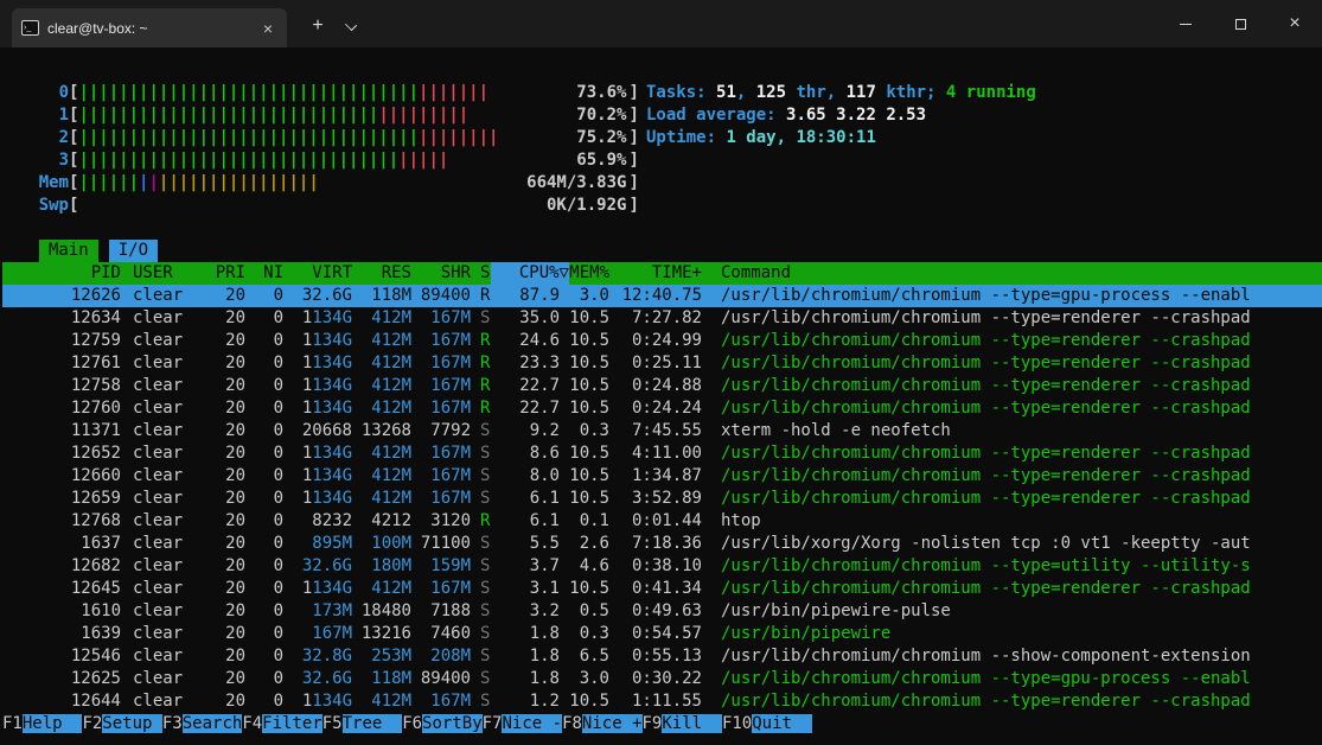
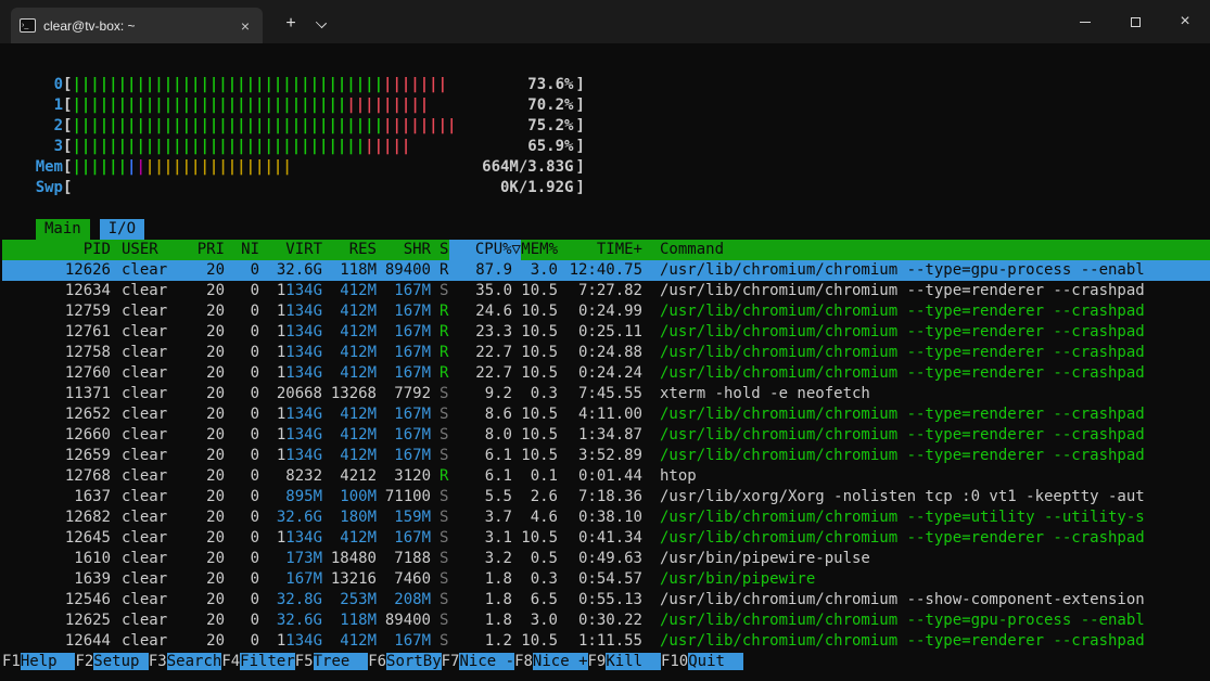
  clear@tv-box: ~
  ×
  +
  ×
  0[|||||||||||||||||||||||||||||||||||||||||
  73.6%
  ]
  1[|||||||||||||||||||||||||||||||||||||||
  70.2%
  ]
  2[||||||||||||||||||||||||||||||||||||||||||
  75.2%
  ]
  3[|||||||||||||||||||||||||||||||||||||
  65.9%
  ]
  Mem[||||||||||||||||||||||||
  664M/3.83G
  ]
  Swp[
  0K/1.92G
  ]
- Tasks: 51, 125 thr, 117 kthr; 4 running
- Load average: 3.65 3.22 2.53
- Uptime: 1 day, 18:30:11
  Main I/O
  PID
  USER
  PRI
  NI
  VIRT
  RES
  SHR
  S
  CPU%▽
  MEM%
  TIME+
  Command
  12626
  clear
  20
  0
  32.6G
  118M
  89400
  R
  87.9
  3.0
  12:40.75
  /usr/lib/chromium/chromium --type=gpu-process --enabl
  12634
  clear
  20
  0
  1134G
  412M
  167M
  S
  35.0
  10.5
  7:27.82
  /usr/lib/chromium/chromium --type=renderer --crashpad
  12759
  clear
  20
  0
  1134G
  412M
  167M
  R
  24.6
  10.5
  0:24.99
  /usr/lib/chromium/chromium --type=renderer --crashpad
  12761
  clear
  20
  0
  1134G
  412M
  167M
  R
  23.3
  10.5
  0:25.11
  /usr/lib/chromium/chromium --type=renderer --crashpad
  12758
  clear
  20
  0
  1134G
  412M
  167M
  R
  22.7
  10.5
  0:24.88
  /usr/lib/chromium/chromium --type=renderer --crashpad
  12760
  clear
  20
  0
  1134G
  412M
  167M
  R
  22.7
  10.5
  0:24.24
  /usr/lib/chromium/chromium --type=renderer --crashpad
  11371
  clear
  20
  0
  20668
  13268
  7792
  S
  9.2
  0.3
  7:45.55
  xterm -hold -e neofetch
  12652
  clear
  20
  0
  1134G
  412M
  167M
  S
  8.6
  10.5
  4:11.00
  /usr/lib/chromium/chromium --type=renderer --crashpad
  12660
  clear
  20
  0
  1134G
  412M
  167M
  S
  8.0
  10.5
  1:34.87
  /usr/lib/chromium/chromium --type=renderer --crashpad
  12659
  clear
  20
  0
  1134G
  412M
  167M
  S
  6.1
  10.5
  3:52.89
  /usr/lib/chromium/chromium --type=renderer --crashpad
  12768
  clear
  20
  0
  8232
  4212
  3120
  R
  6.1
  0.1
  0:01.44
  htop
  1637
  clear
  20
  0
  895M
  100M
  71100
  S
  5.5
  2.6
  7:18.36
  /usr/lib/xorg/Xorg -nolisten tcp :0 vt1 -keeptty -aut
  12682
  clear
  20
  0
  32.6G
  180M
  159M
  S
  3.7
  4.6
  0:38.10
  /usr/lib/chromium/chromium --type=utility --utility-s
  12645
  clear
  20
  0
  1134G
  412M
  167M
  S
  3.1
  10.5
  0:41.34
  /usr/lib/chromium/chromium --type=renderer --crashpad
  1610
  clear
  20
  0
  173M
  18480
  7188
  S
  3.2
  0.5
  0:49.63
  /usr/bin/pipewire-pulse
  1639
  clear
  20
  0
  167M
  13216
  7460
  S
  1.8
  0.3
  0:54.57
  /usr/bin/pipewire
  12546
  clear
  20
  0
  32.8G
  253M
  208M
  S
  1.8
  6.5
  0:55.13
  /usr/lib/chromium/chromium --show-component-extension
  12625
  clear
  20
  0
  32.6G
  118M
  89400
  S
  1.8
  3.0
  0:30.22
  /usr/lib/chromium/chromium --type=gpu-process --enabl
  12644
  clear
  20
  0
  1134G
  412M
  167M
  S
  1.2
  10.5
  1:11.55
  /usr/lib/chromium/chromium --type=renderer --crashpad
  F1Help F2Setup F3SearchF4FilterF5Tree F6SortByF7Nice -F8Nice +F9Kill F10Quit
